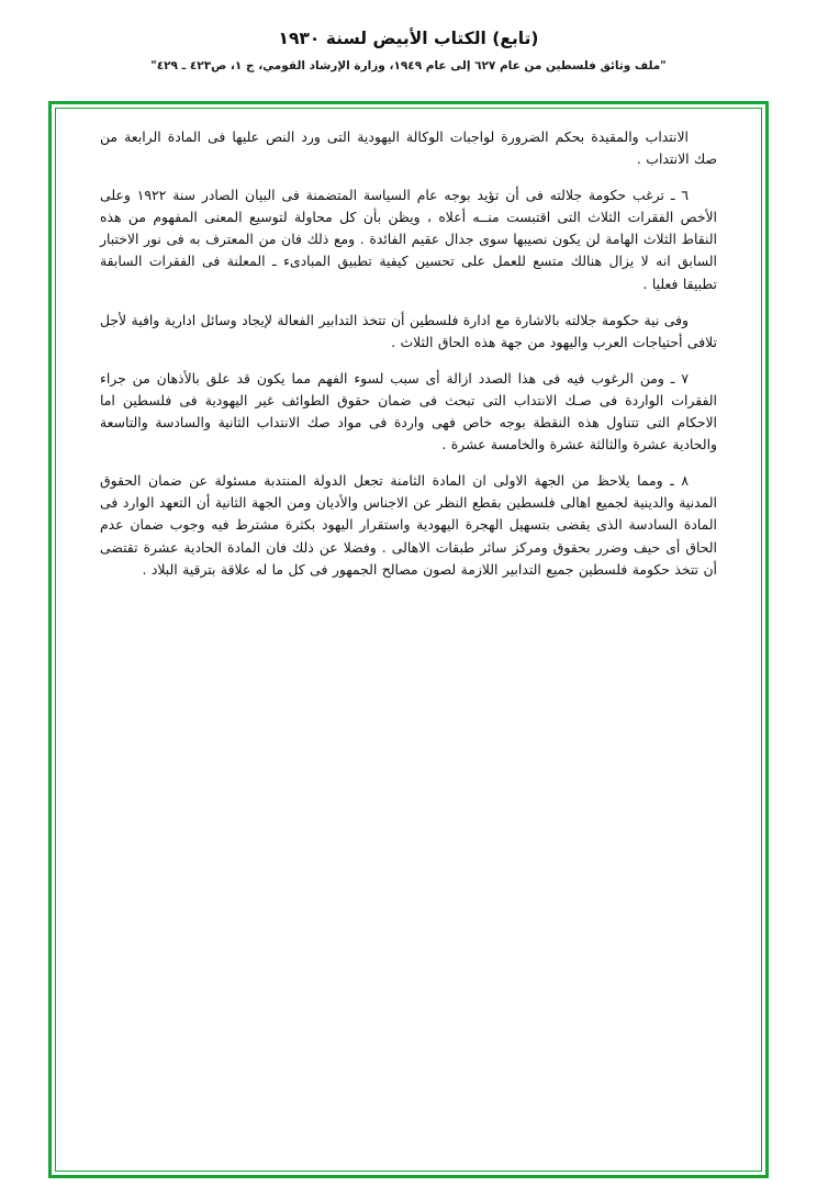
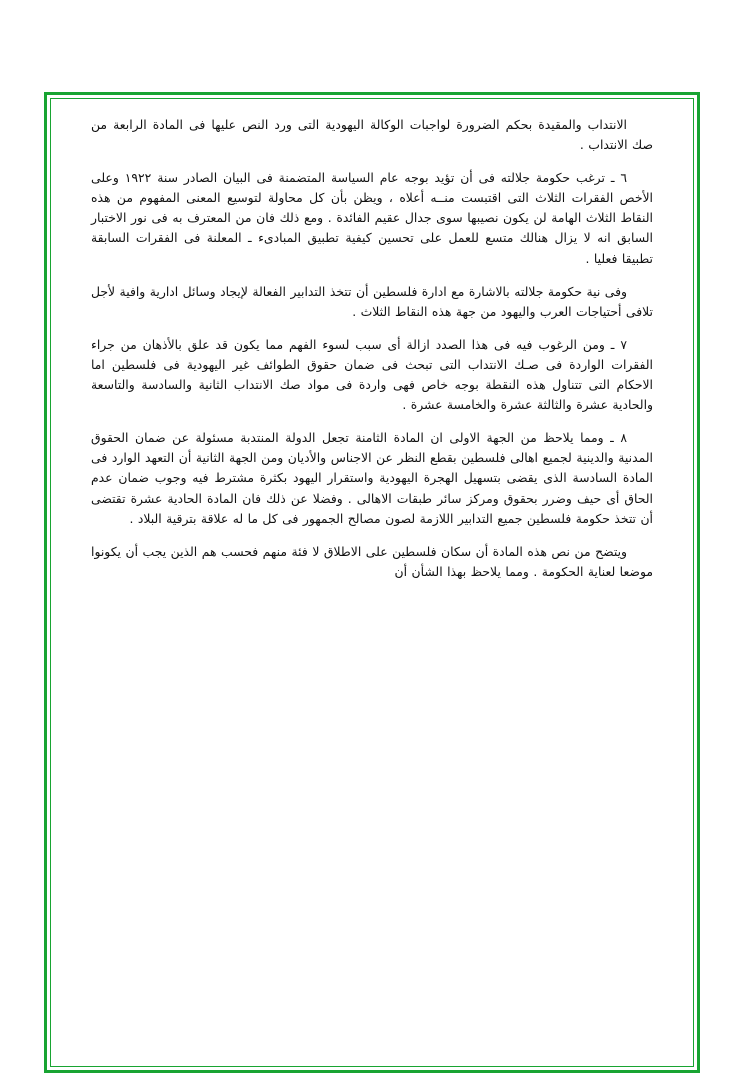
- (تابع) الكتاب الأبيض لسنة ١٩٣٠
- "ملف وثائق فلسطين من عام ٦٢٧ إلى عام ١٩٤٩، وزارة الإرشاد القومي، ج ١، ص٤٢٣ ـ ٤٢٩"
  الانتداب والمقيدة بحكم الضرورة لواجبات الوكالة اليهودية التى ورد النص عليها فى المادة الرابعة من صك الانتداب .
  ٦ ـ ترغب حكومة جلالته فى أن تؤيد بوجه عام السياسة المتضمنة فى البيان الصادر سنة ١٩٢٢ وعلى الأخص الفقرات الثلاث التى اقتبست منــه أعلاه ، ويظن بأن كل محاولة لتوسيع المعنى المفهوم من هذه النقاط الثلاث الهامة لن يكون نصيبها سوى جدال عقيم الفائدة . ومع ذلك فان من المعترف به فى نور الاختبار السابق انه لا يزال هنالك متسع للعمل على تحسين كيفية تطبيق المبادىء ـ المعلنة فى الفقرات السابقة تطبيقا فعليا .
- وفى نية حكومة جلالته بالاشارة مع ادارة فلسطين أن تتخذ التدابير الفعالة لإيجاد وسائل ادارية وافية لأجل تلافى أحتياجات العرب واليهود من جهة هذه الحاق الثلاث .
+ وفى نية حكومة جلالته بالاشارة مع ادارة فلسطين أن تتخذ التدابير الفعالة لإيجاد وسائل ادارية وافية لأجل تلافى أحتياجات العرب واليهود من جهة هذه النقاط الثلاث .
  ٧ ـ ومن الرغوب فيه فى هذا الصدد ازالة أى سبب لسوء الفهم مما يكون قد علق بالأذهان من جراء الفقرات الواردة فى صـك الانتداب التى تبحث فى ضمان حقوق الطوائف غير اليهودية فى فلسطين اما الاحكام التى تتناول هذه النقطة بوجه خاص فهى واردة فى مواد صك الانتداب الثانية والسادسة والتاسعة والحادية عشرة والثالثة عشرة والخامسة عشرة .
  ٨ ـ ومما يلاحظ من الجهة الاولى ان المادة الثامنة تجعل الدولة المنتدبة مسئولة عن ضمان الحقوق المدنية والدينية لجميع اهالى فلسطين بقطع النظر عن الاجناس والأديان ومن الجهة الثانية أن التعهد الوارد فى المادة السادسة الذى يقضى بتسهيل الهجرة اليهودية واستقرار اليهود بكثرة مشترط فيه وجوب ضمان عدم الحاق أى حيف وضرر بحقوق ومركز سائر طبقات الاهالى . وفضلا عن ذلك فان المادة الحادية عشرة تقتضى أن تتخذ حكومة فلسطين جميع التدابير اللازمة لصون مصالح الجمهور فى كل ما له علاقة بترقية البلاد .
+ ويتضح من نص هذه المادة أن سكان فلسطين على الاطلاق لا فئة منهم فحسب هم الذين يجب أن يكونوا موضعا لعناية الحكومة . ومما يلاحظ بهذا الشأن أن
